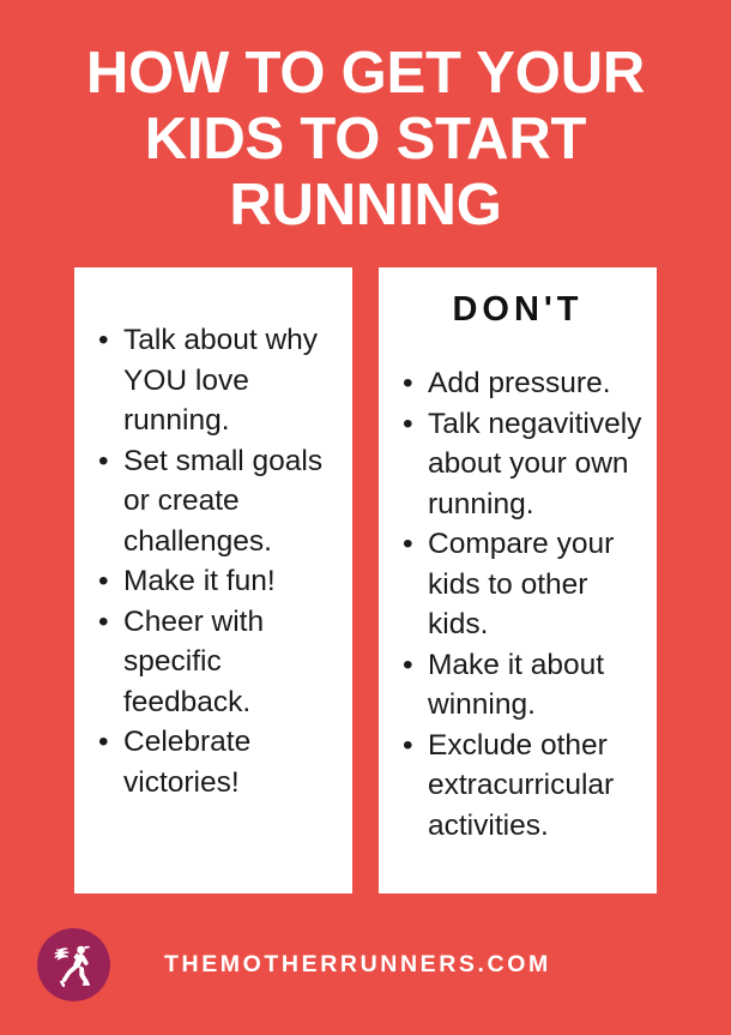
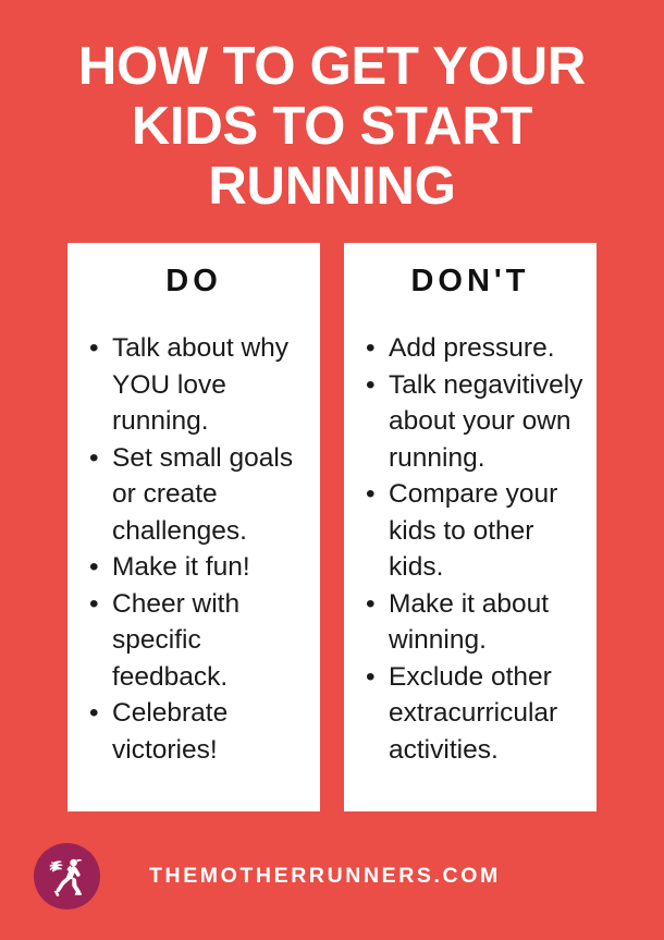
  HOW TO GET YOUR
  KIDS TO START
  RUNNING
+ DO
  •
  Talk about why YOU love running.
  •
  Set small goals or create challenges.
  •
  Make it fun!
  •
  Cheer with specific feedback.
  •
  Celebrate victories!
  DON'T
  •
  Add pressure.
  •
  Talk negavitively about your own running.
  •
  Compare your kids to other kids.
  •
  Make it about winning.
  •
  Exclude other extracurricular activities.
  THEMOTHERRUNNERS.COM
